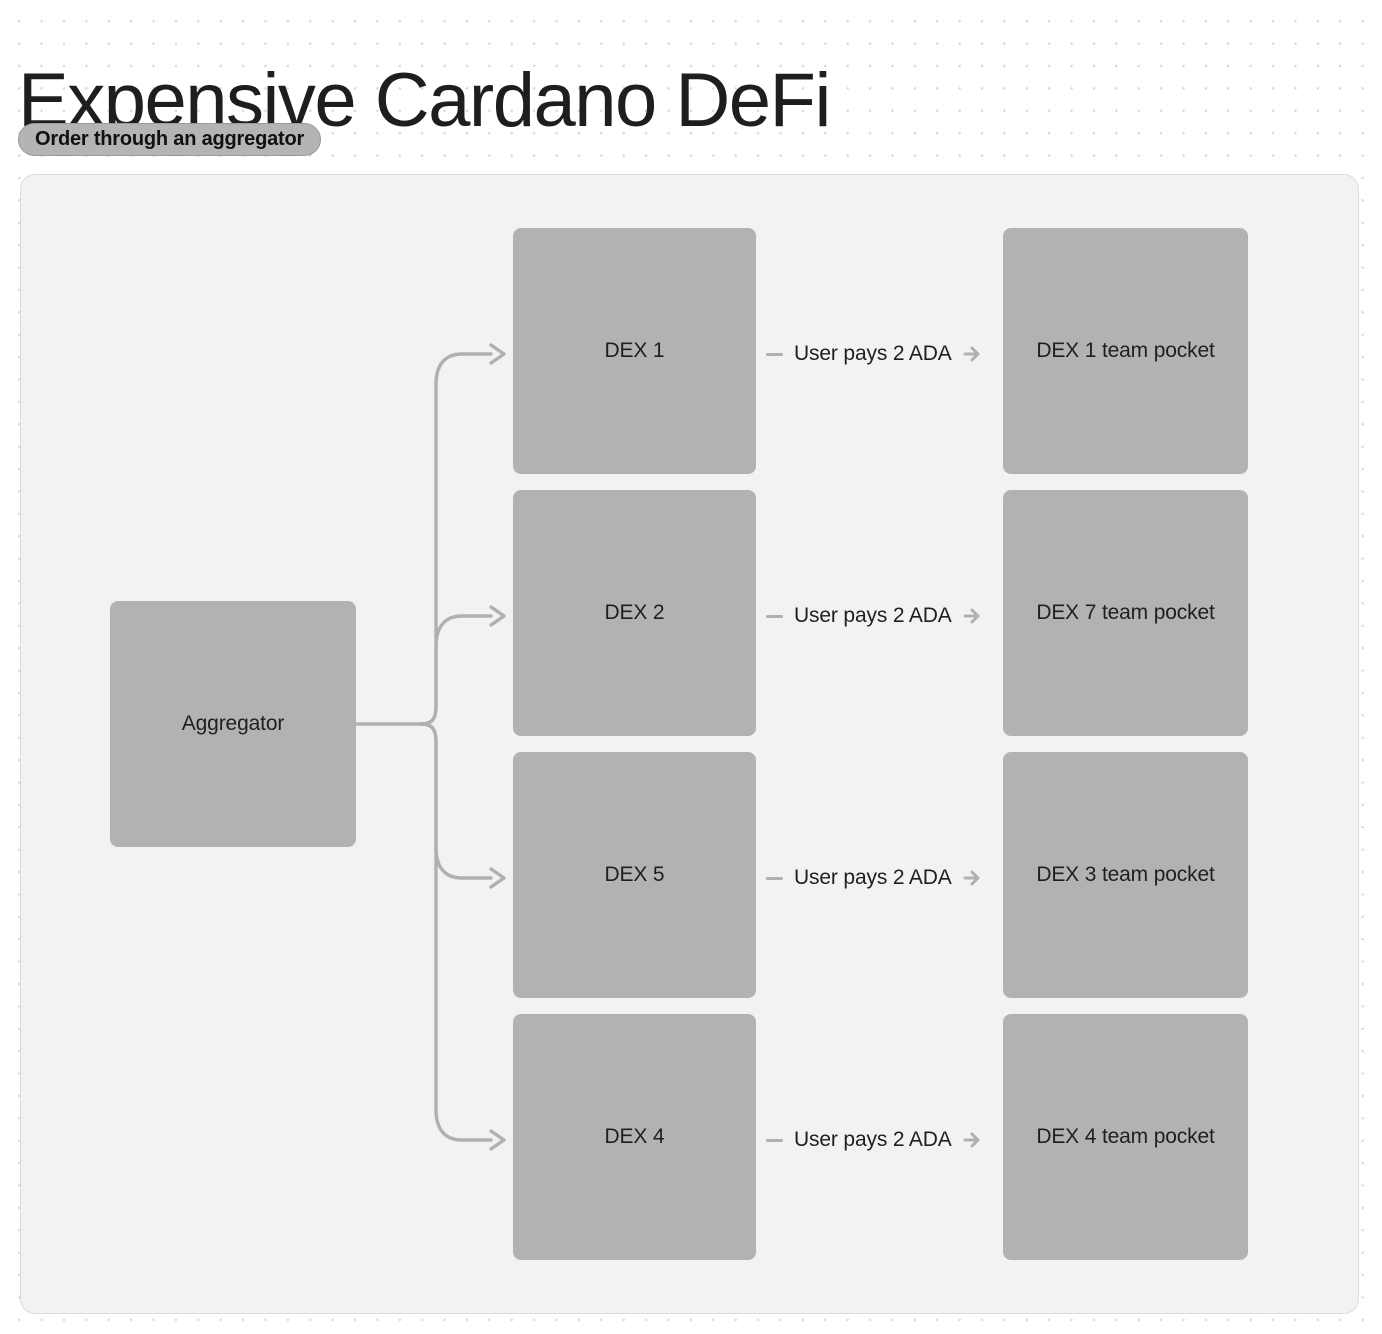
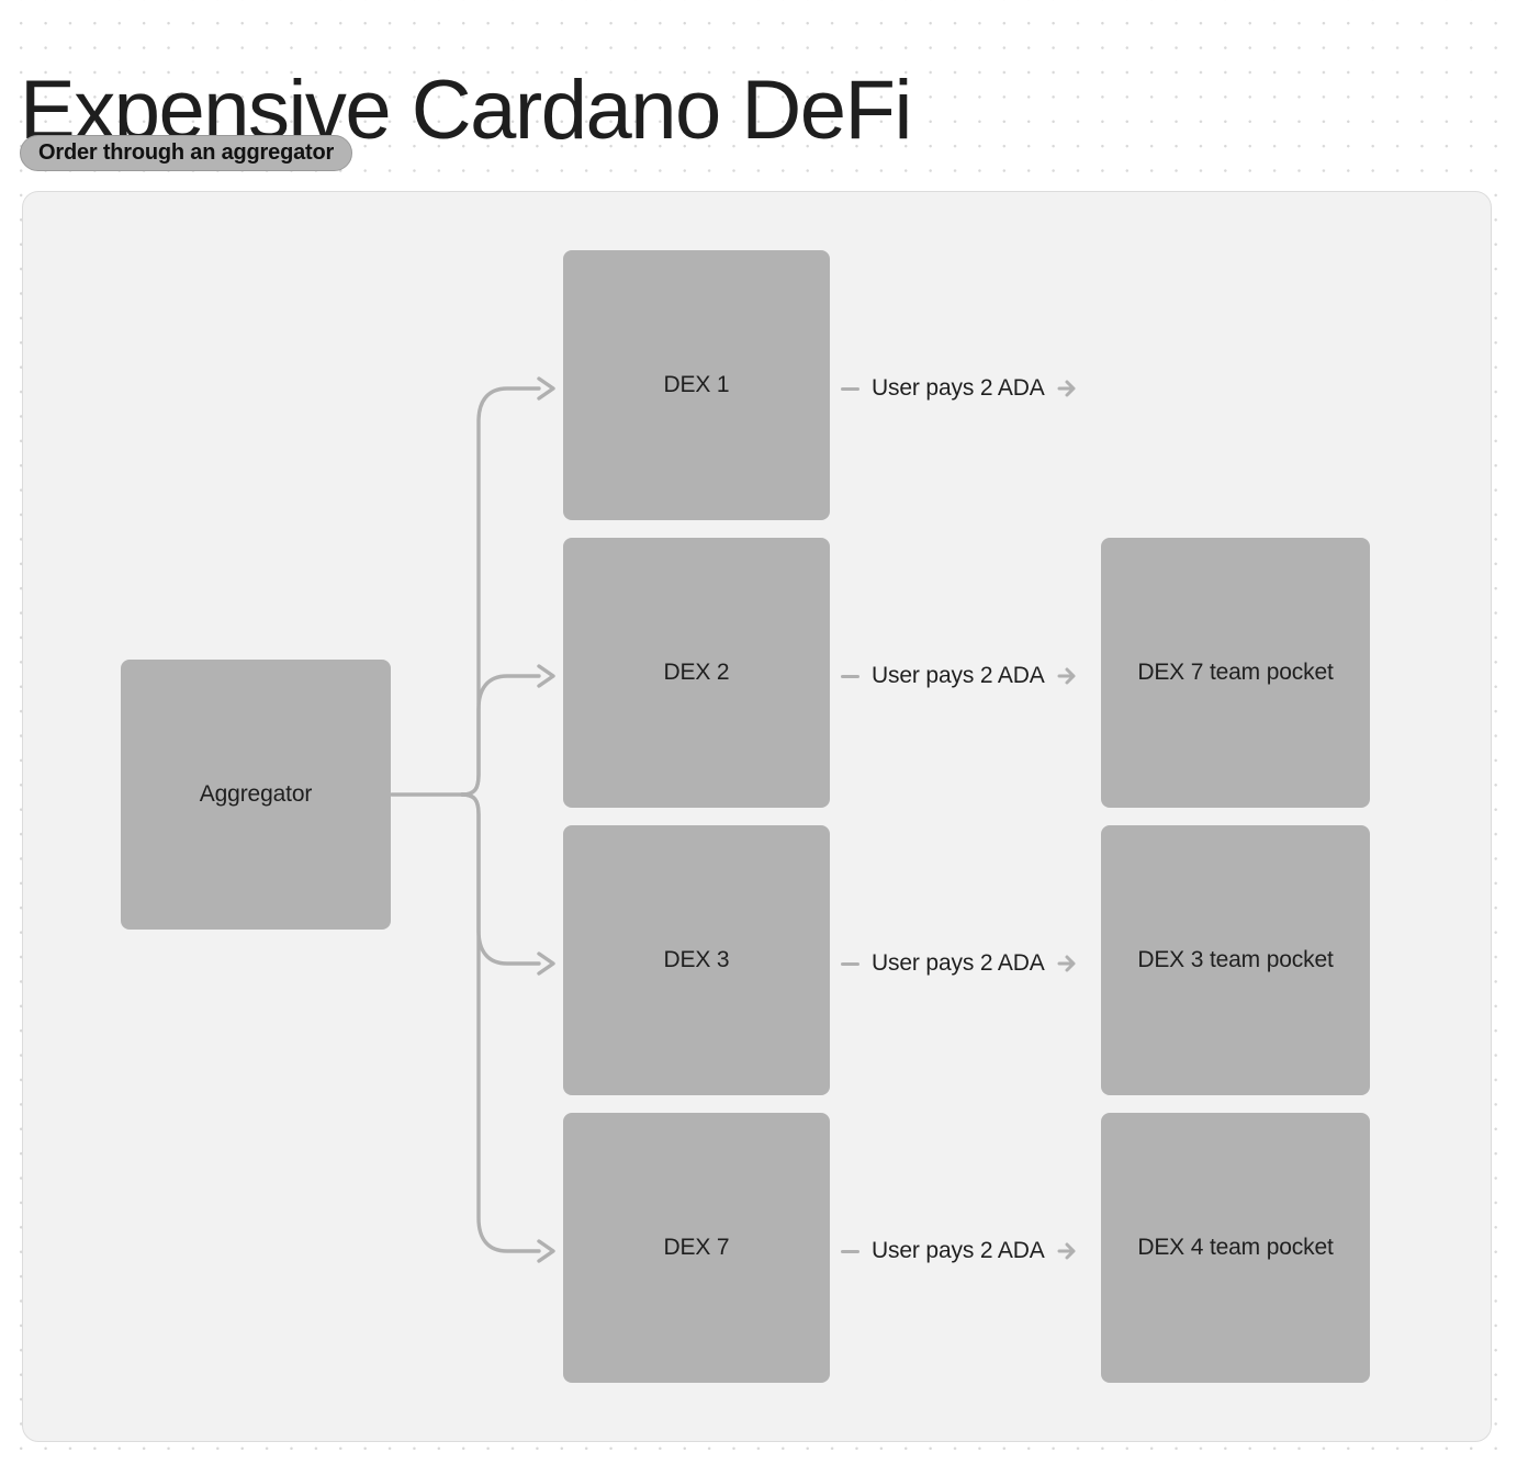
  Expensive Cardano DeFi
  Order through an aggregator
  Aggregator
  DEX 1
  User pays 2 ADA
- DEX 1 team pocket
  DEX 2
  User pays 2 ADA
  DEX 7 team pocket
- DEX 5
+ DEX 3
  User pays 2 ADA
  DEX 3 team pocket
- DEX 4
+ DEX 7
  User pays 2 ADA
  DEX 4 team pocket
